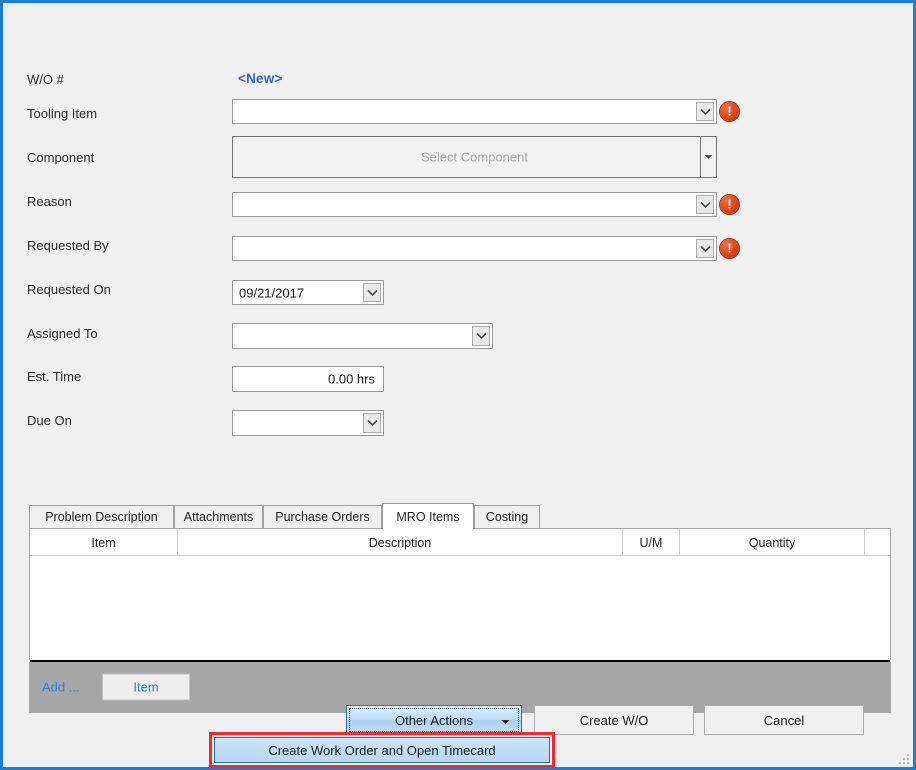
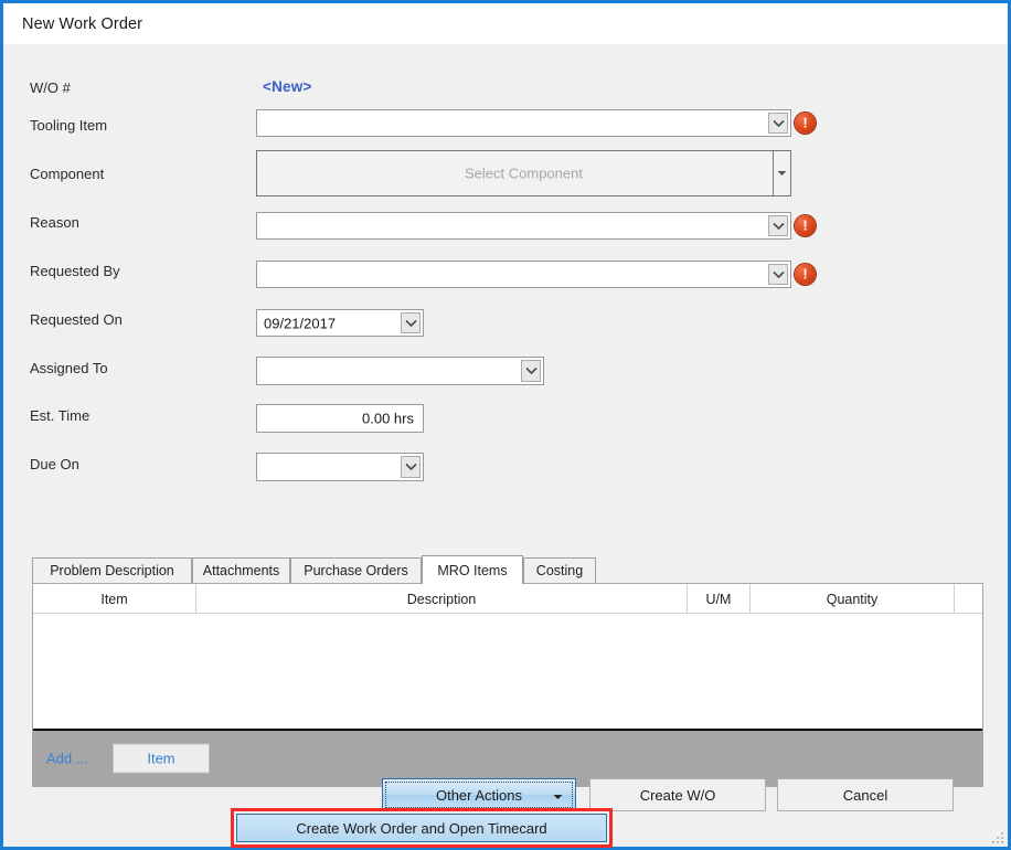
+ New Work Order
  W/O #
  <New>
  Tooling Item
  !
  Component
  Select Component
  Reason
  !
  Requested By
  !
  Requested On
  09/21/2017
  Assigned To
  Est. Time
  0.00 hrs
  Due On
  Problem Description
  Attachments
  Purchase Orders
  MRO Items
  Costing
  Item
  Description
  U/M
  Quantity
  Add ...
  Item
  Other Actions
  Create W/O
  Cancel
  Create Work Order and Open Timecard
